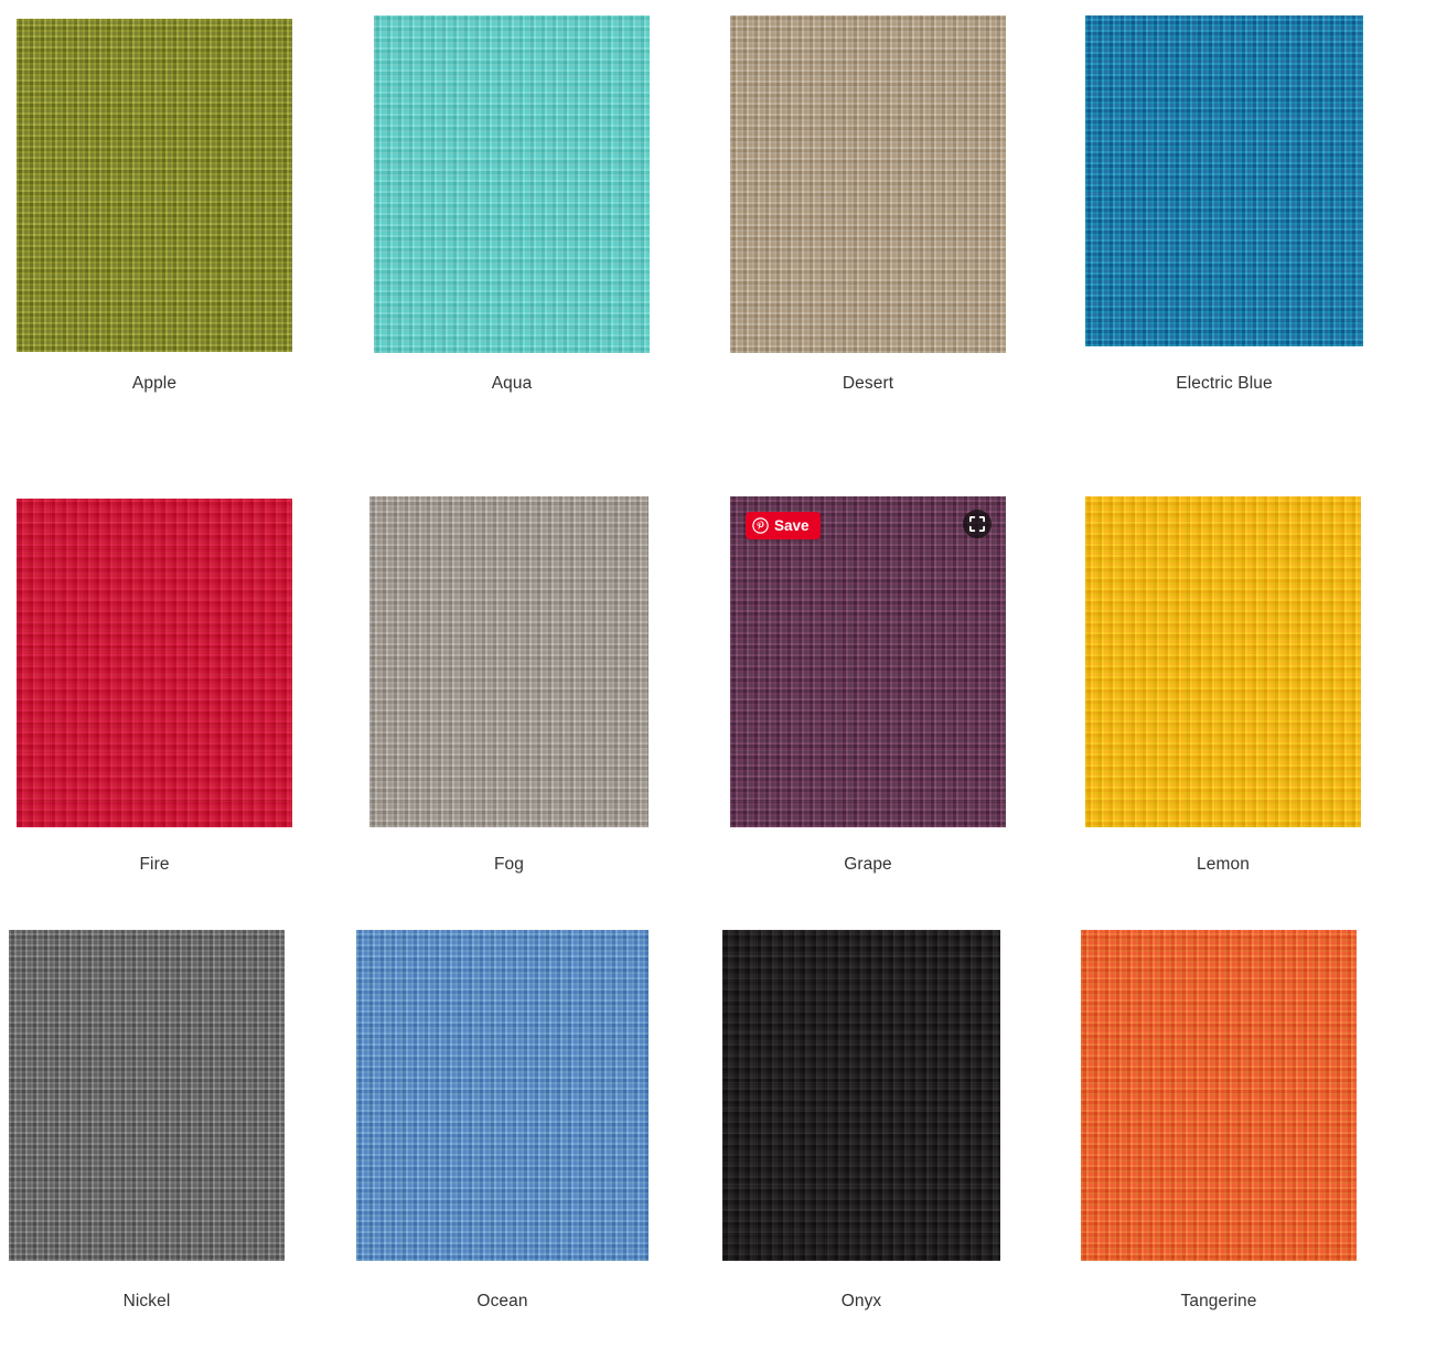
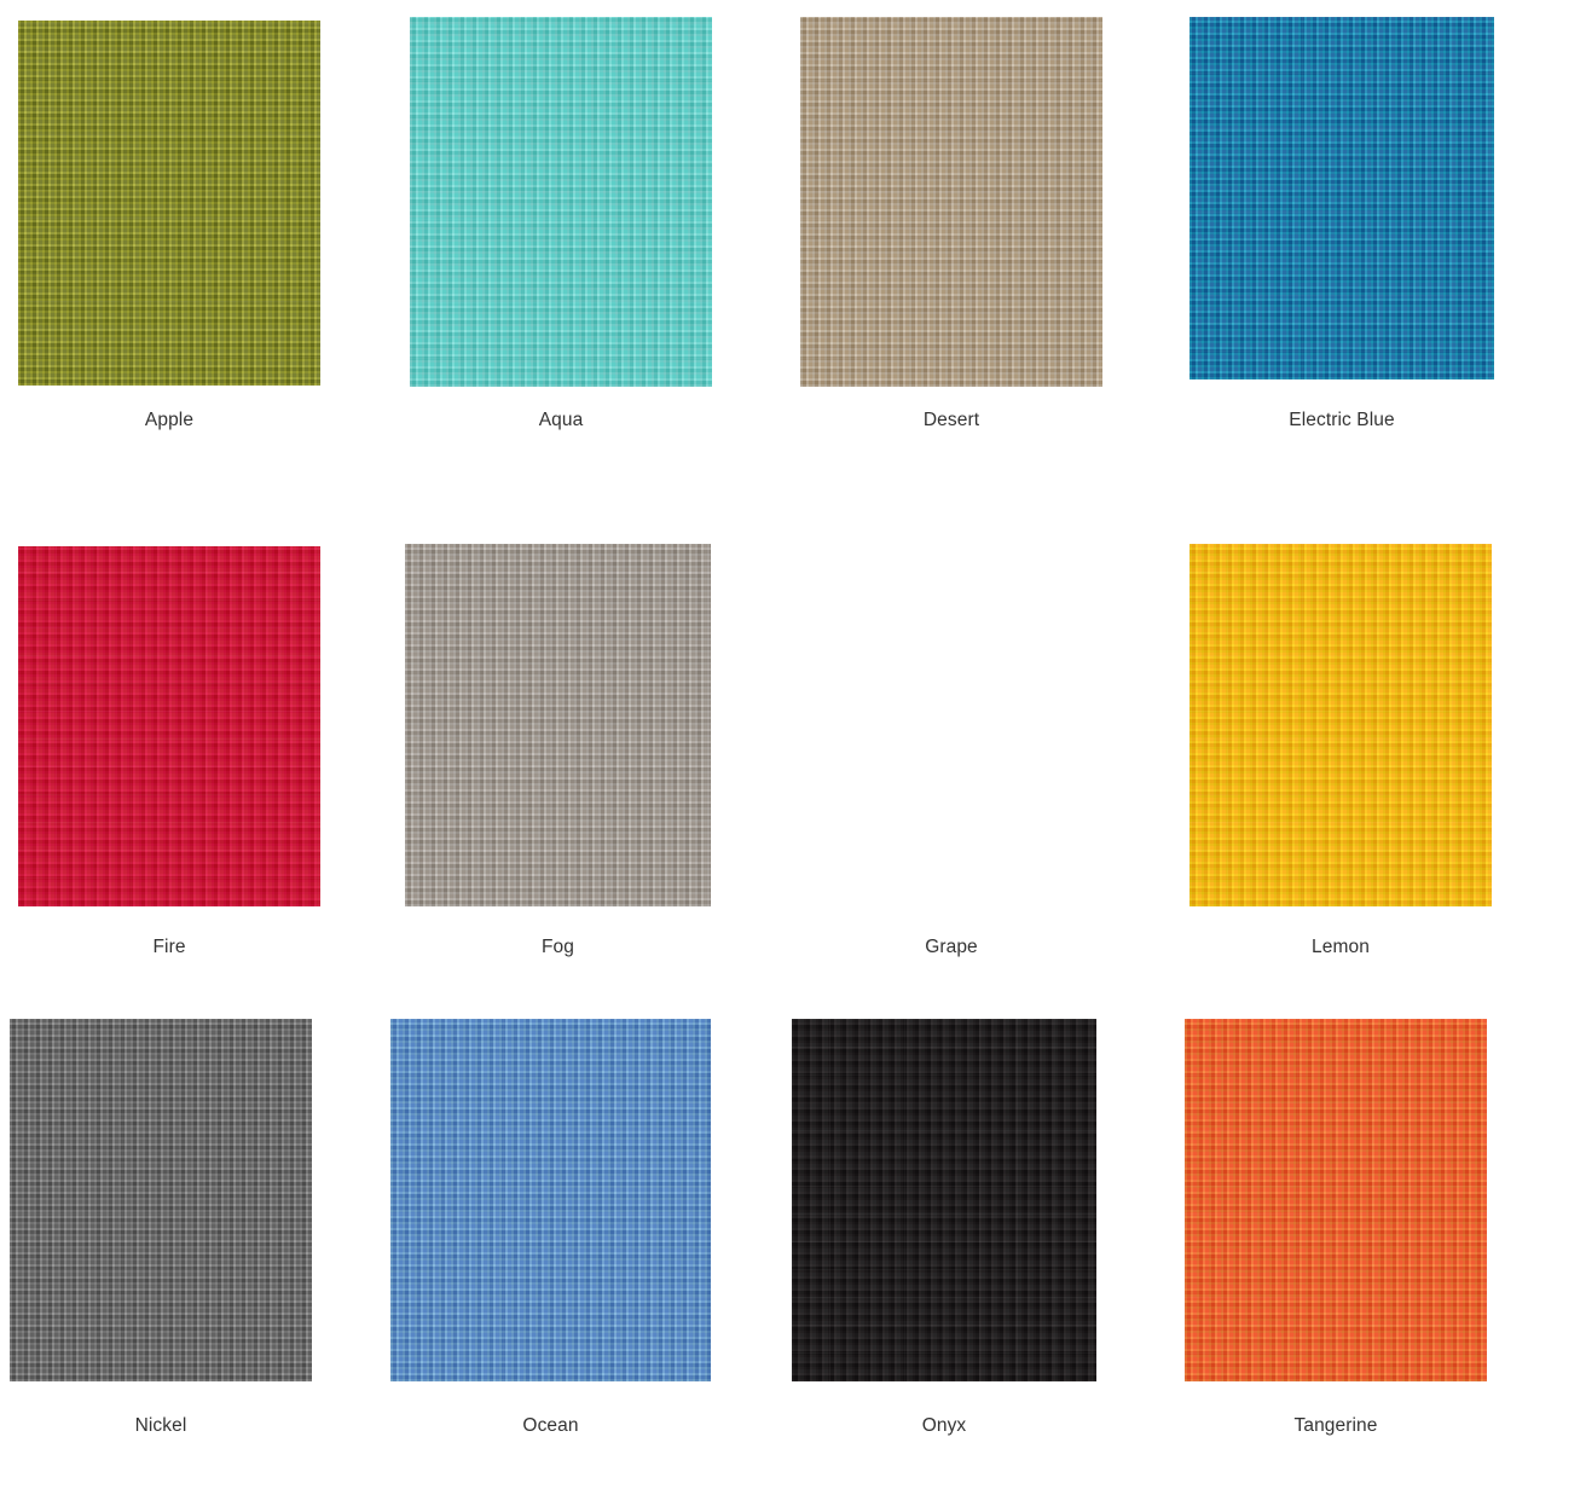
  Apple
  Aqua
  Desert
  Electric Blue
  Fire
  Fog
- Save
  Grape
  Lemon
  Nickel
  Ocean
  Onyx
  Tangerine
